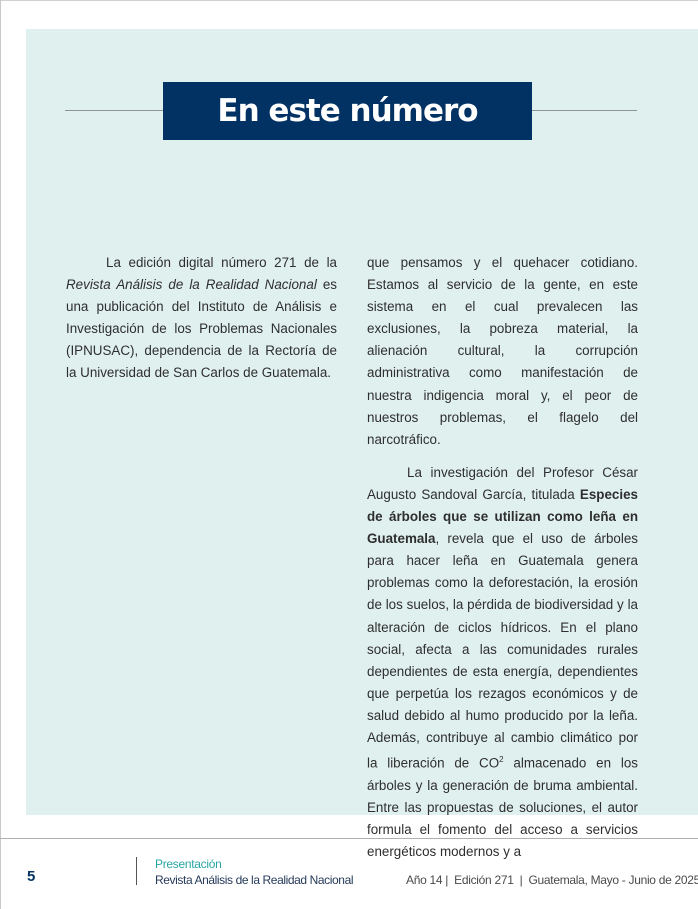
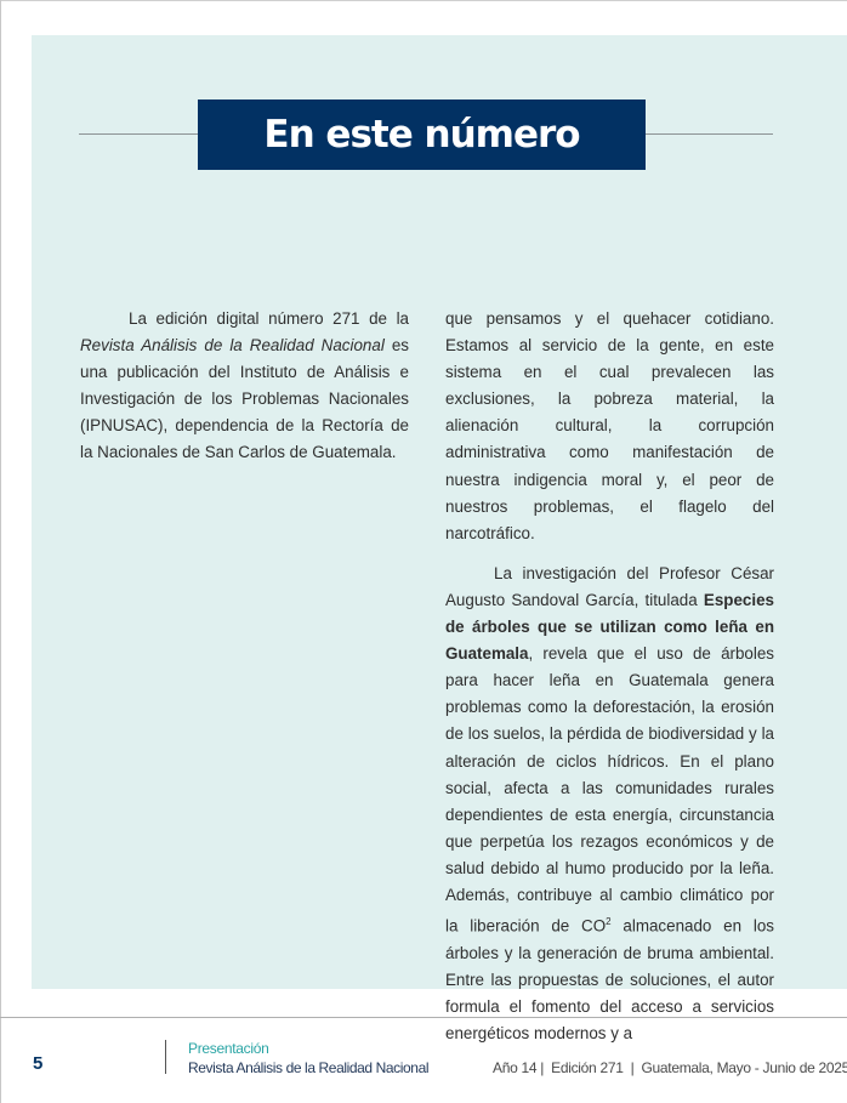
  En este número
- La edición digital número 271 de la Revista Análisis de la Realidad Nacional es una publicación del Instituto de Análisis e Investigación de los Problemas Nacionales (IPNUSAC), dependencia de la Rectoría de la Universidad de San Carlos de Guatemala.
+ La edición digital número 271 de la Revista Análisis de la Realidad Nacional es una publicación del Instituto de Análisis e Investigación de los Problemas Nacionales (IPNUSAC), dependencia de la Rectoría de la Nacionales de San Carlos de Guatemala.
  que pensamos y el quehacer cotidiano. Estamos al servicio de la gente, en este sistema en el cual prevalecen las exclusiones, la pobreza material, la alienación cultural, la corrupción administrativa como manifestación de nuestra indigencia moral y, el peor de nuestros problemas, el flagelo del narcotráfico.
- La investigación del Profesor César Augusto Sandoval García, titulada Especies de árboles que se utilizan como leña en Guatemala, revela que el uso de árboles para hacer leña en Guatemala genera problemas como la deforestación, la erosión de los suelos, la pérdida de biodiversidad y la alteración de ciclos hídricos. En el plano social, afecta a las comunidades rurales dependientes de esta energía, dependientes que perpetúa los rezagos económicos y de salud debido al humo producido por la leña. Además, contribuye al cambio climático por la liberación de CO2 almacenado en los árboles y la generación de bruma ambiental. Entre las propuestas de soluciones, el autor formula el fomento del acceso a servicios energéticos modernos y a
+ La investigación del Profesor César Augusto Sandoval García, titulada Especies de árboles que se utilizan como leña en Guatemala, revela que el uso de árboles para hacer leña en Guatemala genera problemas como la deforestación, la erosión de los suelos, la pérdida de biodiversidad y la alteración de ciclos hídricos. En el plano social, afecta a las comunidades rurales dependientes de esta energía, circunstancia que perpetúa los rezagos económicos y de salud debido al humo producido por la leña. Además, contribuye al cambio climático por la liberación de CO2 almacenado en los árboles y la generación de bruma ambiental. Entre las propuestas de soluciones, el autor formula el fomento del acceso a servicios energéticos modernos y a
  5
  Presentación
  Revista Análisis de la Realidad Nacional
  Año 14 | Edición 271 | Guatemala, Mayo - Junio de 2025
